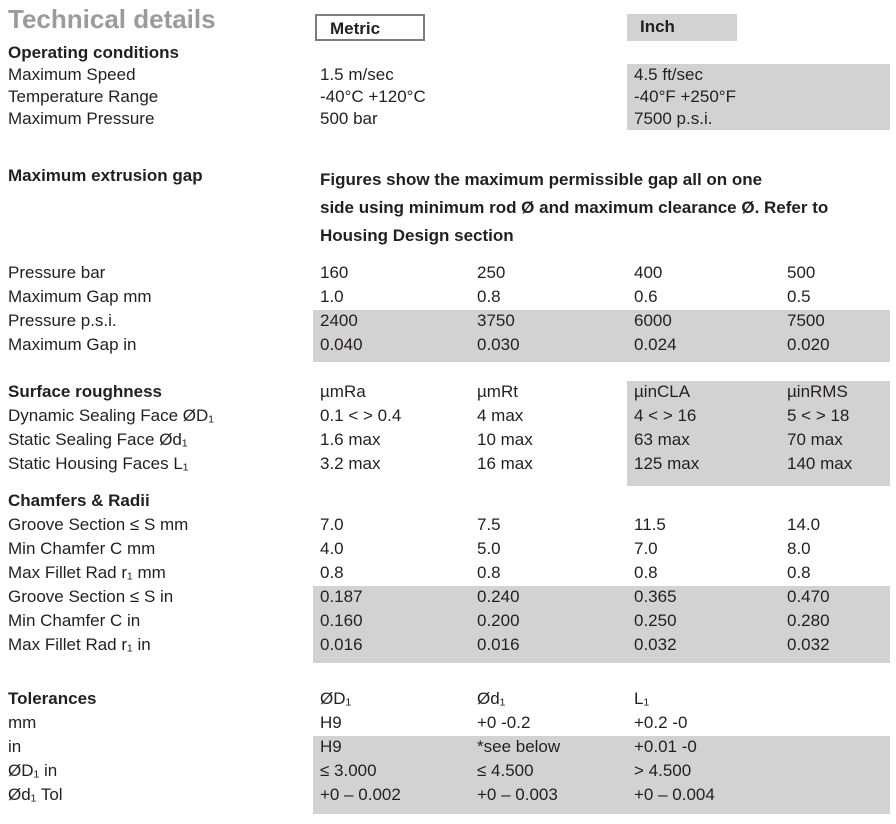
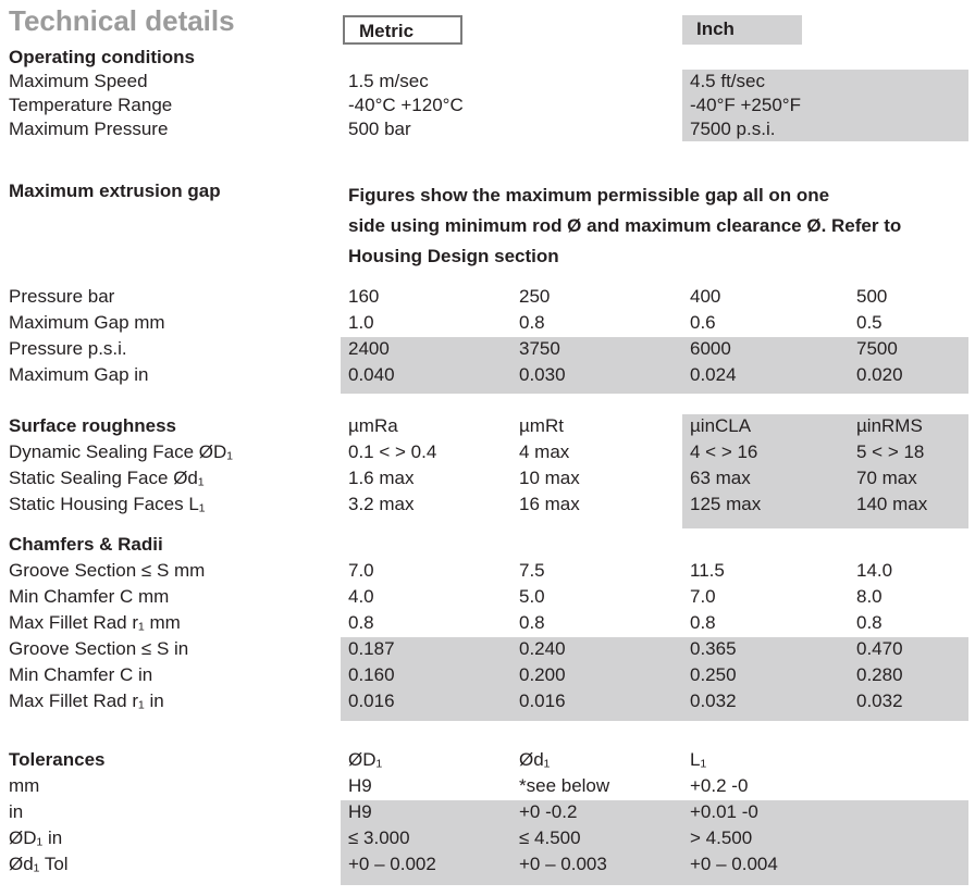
  Technical details
  Metric
  Inch
  Operating conditions
  Maximum Speed
  1.5 m/sec
  4.5 ft/sec
  Temperature Range
  -40°C +120°C
  -40°F +250°F
  Maximum Pressure
  500 bar
  7500 p.s.i.
  Maximum extrusion gap
  Figures show the maximum permissible gap all on one
  side using minimum rod Ø and maximum clearance Ø. Refer to
  Housing Design section
  Pressure bar
  160
  250
  400
  500
  Maximum Gap mm
  1.0
  0.8
  0.6
  0.5
  Pressure p.s.i.
  2400
  3750
  6000
  7500
  Maximum Gap in
  0.040
  0.030
  0.024
  0.020
  Surface roughness
  µmRa
  µmRt
  µinCLA
  µinRMS
  Dynamic Sealing Face ØD₁
  0.1 < > 0.4
  4 max
  4 < > 16
  5 < > 18
  Static Sealing Face Ød₁
  1.6 max
  10 max
  63 max
  70 max
  Static Housing Faces L₁
  3.2 max
  16 max
  125 max
  140 max
  Chamfers & Radii
  Groove Section ≤ S mm
  7.0
  7.5
  11.5
  14.0
  Min Chamfer C mm
  4.0
  5.0
  7.0
  8.0
  Max Fillet Rad r₁ mm
  0.8
  0.8
  0.8
  0.8
  Groove Section ≤ S in
  0.187
  0.240
  0.365
  0.470
  Min Chamfer C in
  0.160
  0.200
  0.250
  0.280
  Max Fillet Rad r₁ in
  0.016
  0.016
  0.032
  0.032
  Tolerances
  ØD₁
  Ød₁
  L₁
  mm
  H9
- +0 -0.2
+ *see below
  +0.2 -0
  in
  H9
- *see below
+ +0 -0.2
  +0.01 -0
  ØD₁ in
  ≤ 3.000
  ≤ 4.500
  > 4.500
  Ød₁ Tol
  +0 – 0.002
  +0 – 0.003
  +0 – 0.004
